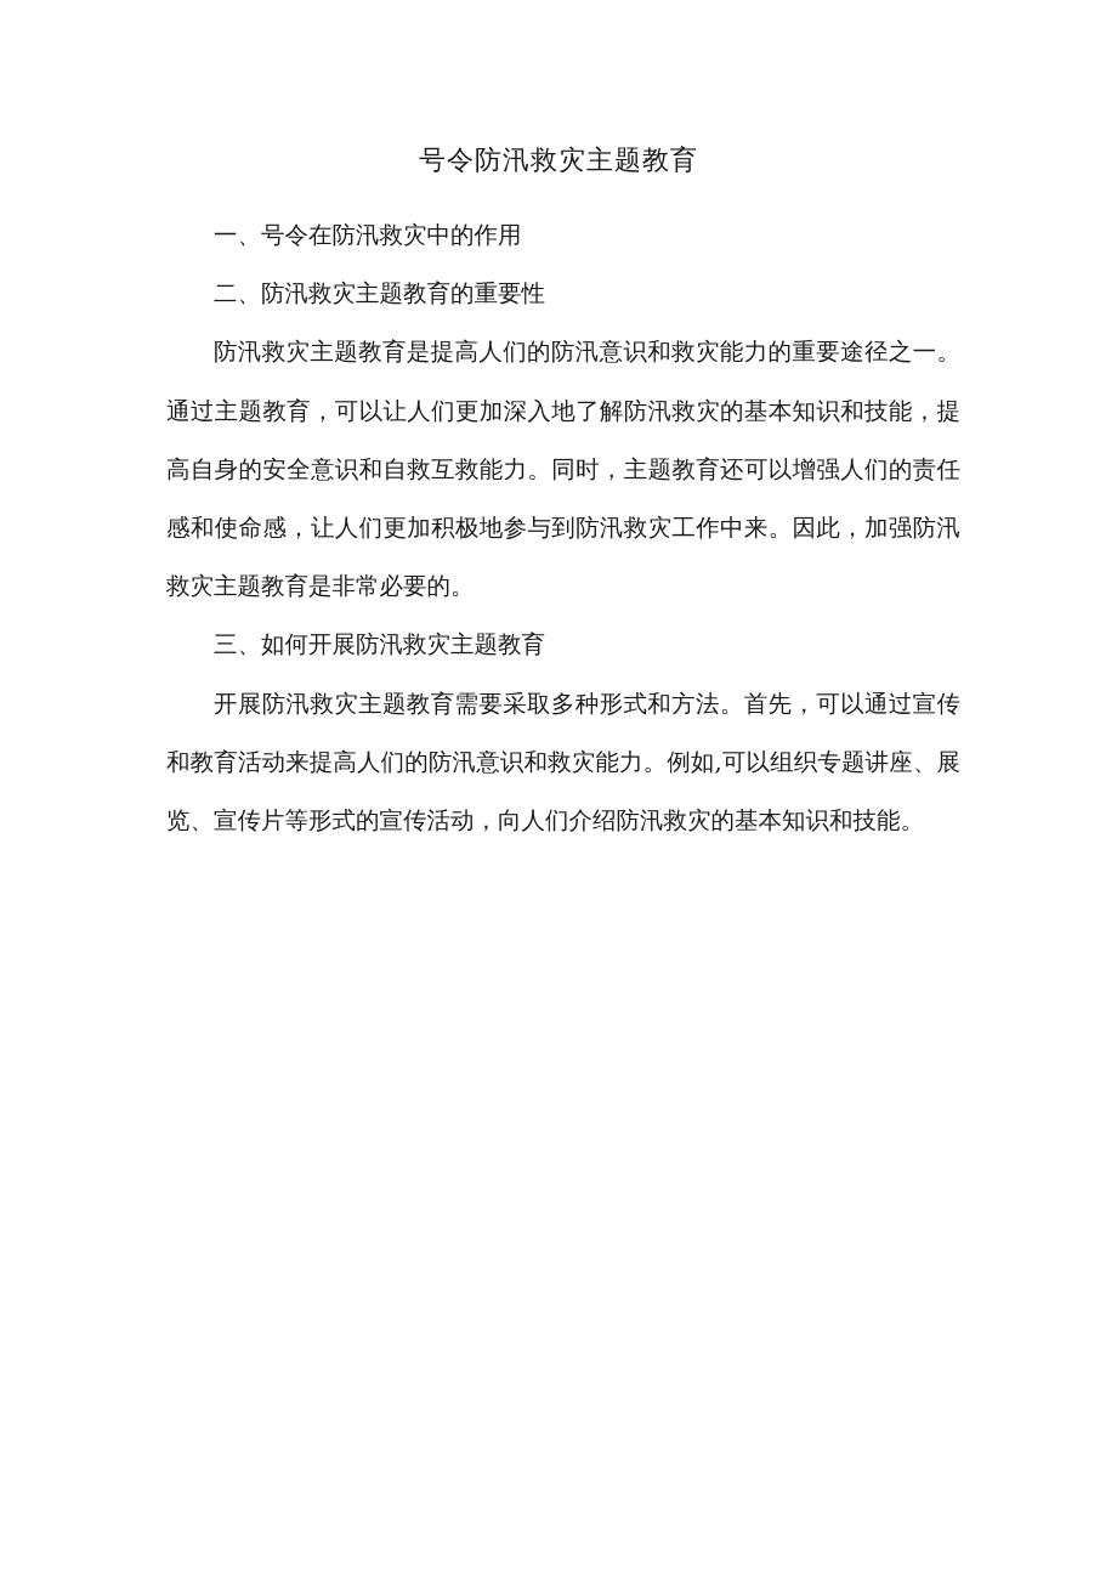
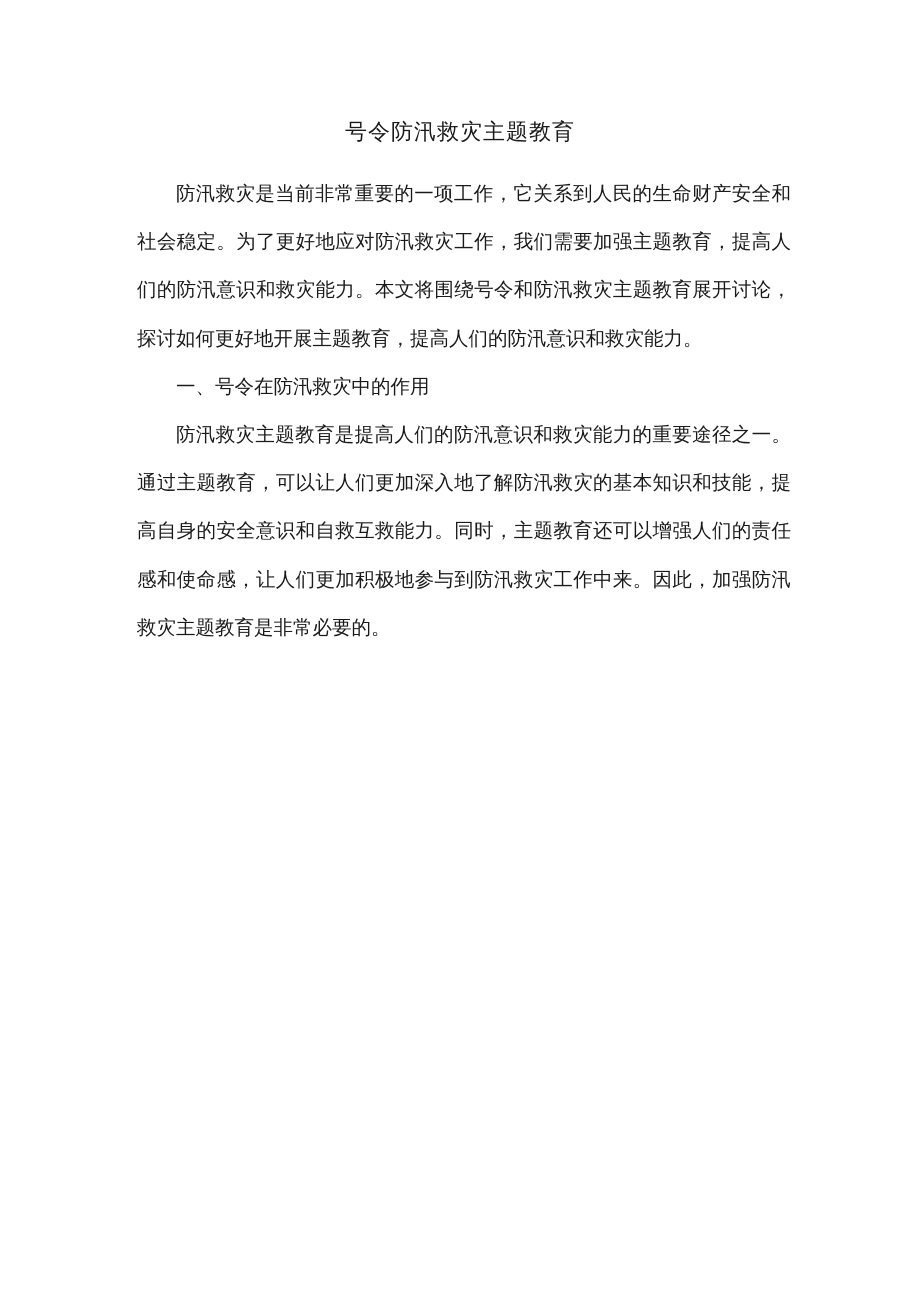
  号令防汛救灾主题教育
+ 防汛救灾是当前非常重要的一项工作，它关系到人民的生命财产安全和社会稳定。为了更好地应对防汛救灾工作，我们需要加强主题教育，提高人们的防汛意识和救灾能力。本文将围绕号令和防汛救灾主题教育展开讨论，探讨如何更好地开展主题教育，提高人们的防汛意识和救灾能力。
  一、号令在防汛救灾中的作用
- 二、防汛救灾主题教育的重要性
  防汛救灾主题教育是提高人们的防汛意识和救灾能力的重要途径之一。通过主题教育，可以让人们更加深入地了解防汛救灾的基本知识和技能，提高自身的安全意识和自救互救能力。同时，主题教育还可以增强人们的责任感和使命感，让人们更加积极地参与到防汛救灾工作中来。因此，加强防汛救灾主题教育是非常必要的。
- 三、如何开展防汛救灾主题教育
- 开展防汛救灾主题教育需要采取多种形式和方法。首先，可以通过宣传和教育活动来提高人们的防汛意识和救灾能力。例如,可以组织专题讲座、展览、宣传片等形式的宣传活动，向人们介绍防汛救灾的基本知识和技能。
